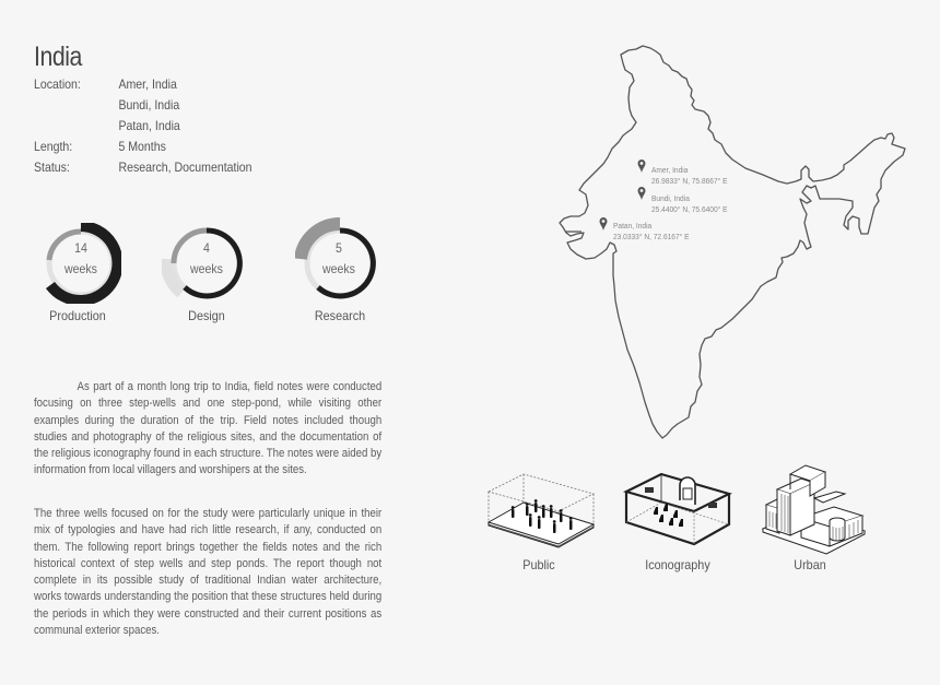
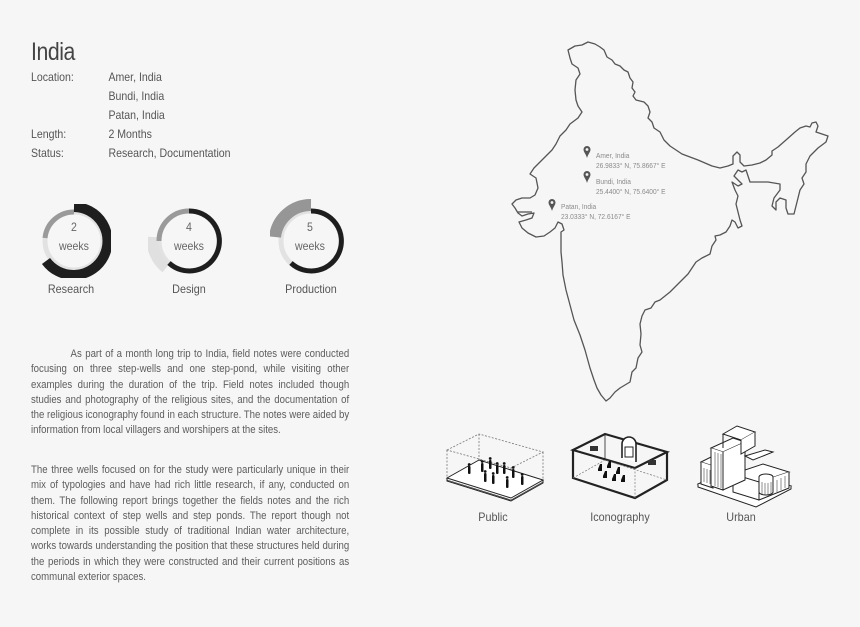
  India
  Location: Amer, India
  Bundi, India
  Patan, India
- Length: 5 Months
+ Length: 2 Months
  Status: Research, Documentation
- 14
+ 2
  weeks
- Production
+ Research
  4
  weeks
  Design
  5
  weeks
- Research
+ Production
  As part of a month long trip to India, field notes were conducted focusing on three step-wells and one step-pond, while visiting other examples during the duration of the trip. Field notes included though studies and photography of the religious sites, and the documentation of the religious iconography found in each structure. The notes were aided by information from local villagers and worshipers at the sites.
  The three wells focused on for the study were particularly unique in their mix of typologies and have had rich little research, if any, conducted on them. The following report brings together the fields notes and the rich historical context of step wells and step ponds. The report though not complete in its possible study of traditional Indian water architecture, works towards understanding the position that these structures held during the periods in which they were constructed and their current positions as communal exterior spaces.
  Amer, India
  26.9833° N, 75.8667° E
  Bundi, India
  25.4400° N, 75.6400° E
  Patan, India
  23.0333° N, 72.6167° E
  Public
  Iconography
  Urban
